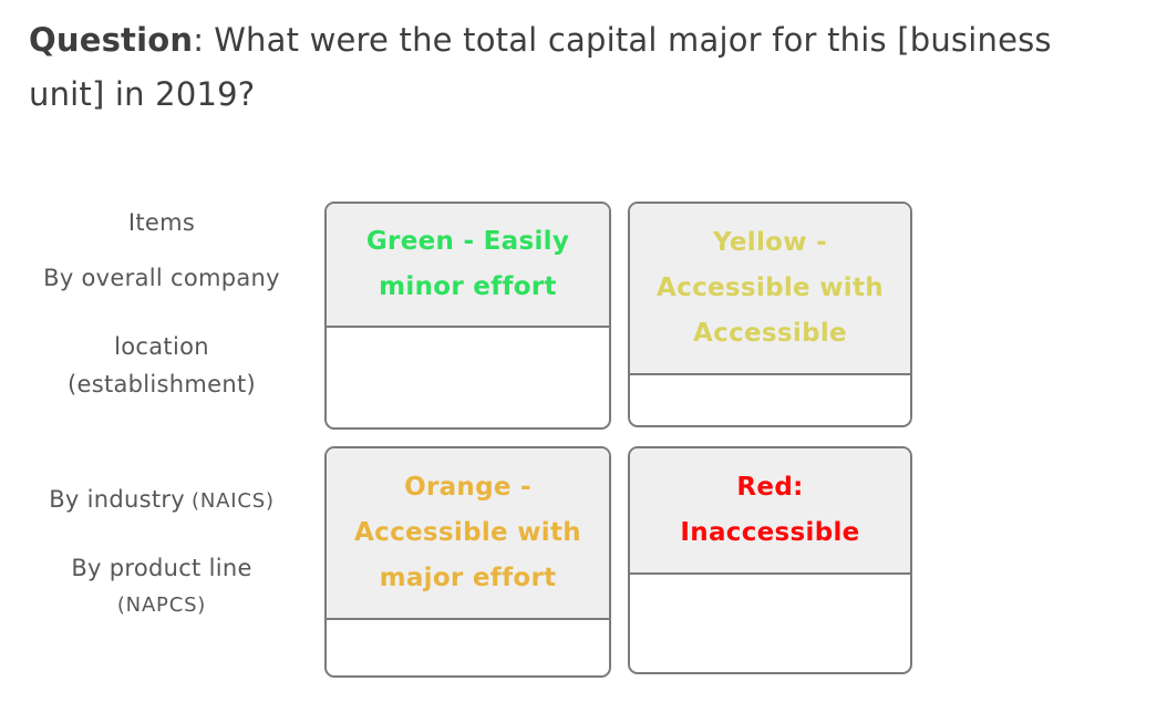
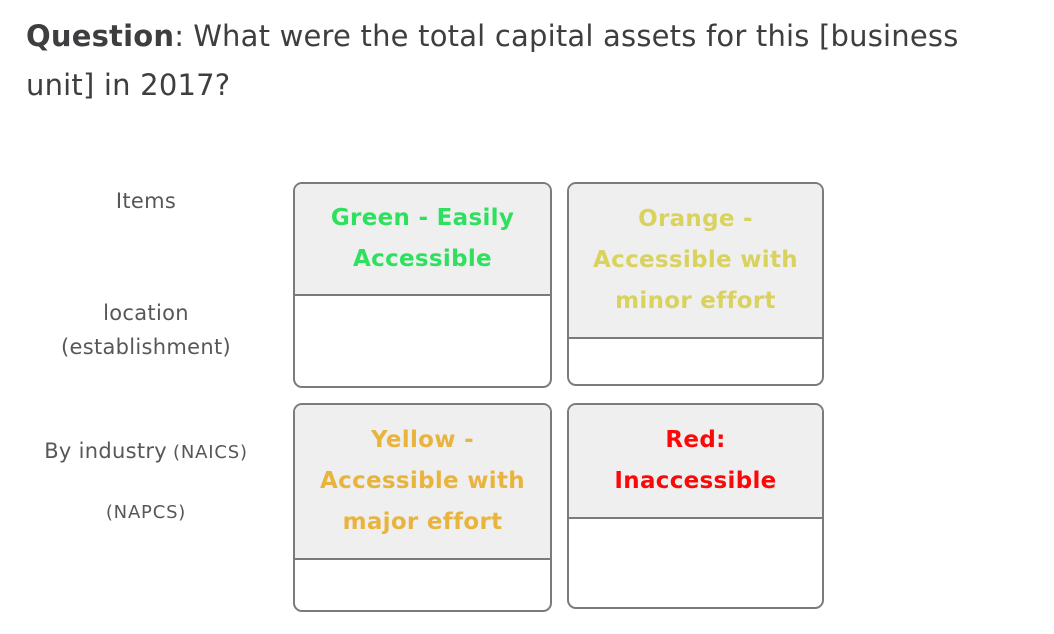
- Question: What were the total capital major for this [business
+ Question: What were the total capital assets for this [business
- unit] in 2019?
+ unit] in 2017?
  Items
- By overall company
  location
  (establishment)
  By industry (NAICS)
- By product line
  (NAPCS)
  Green - Easily
- minor effort
+ Accessible
- Yellow -
+ Orange -
  Accessible with
- Accessible
+ minor effort
- Orange -
+ Yellow -
  Accessible with
  major effort
  Red:
  Inaccessible
